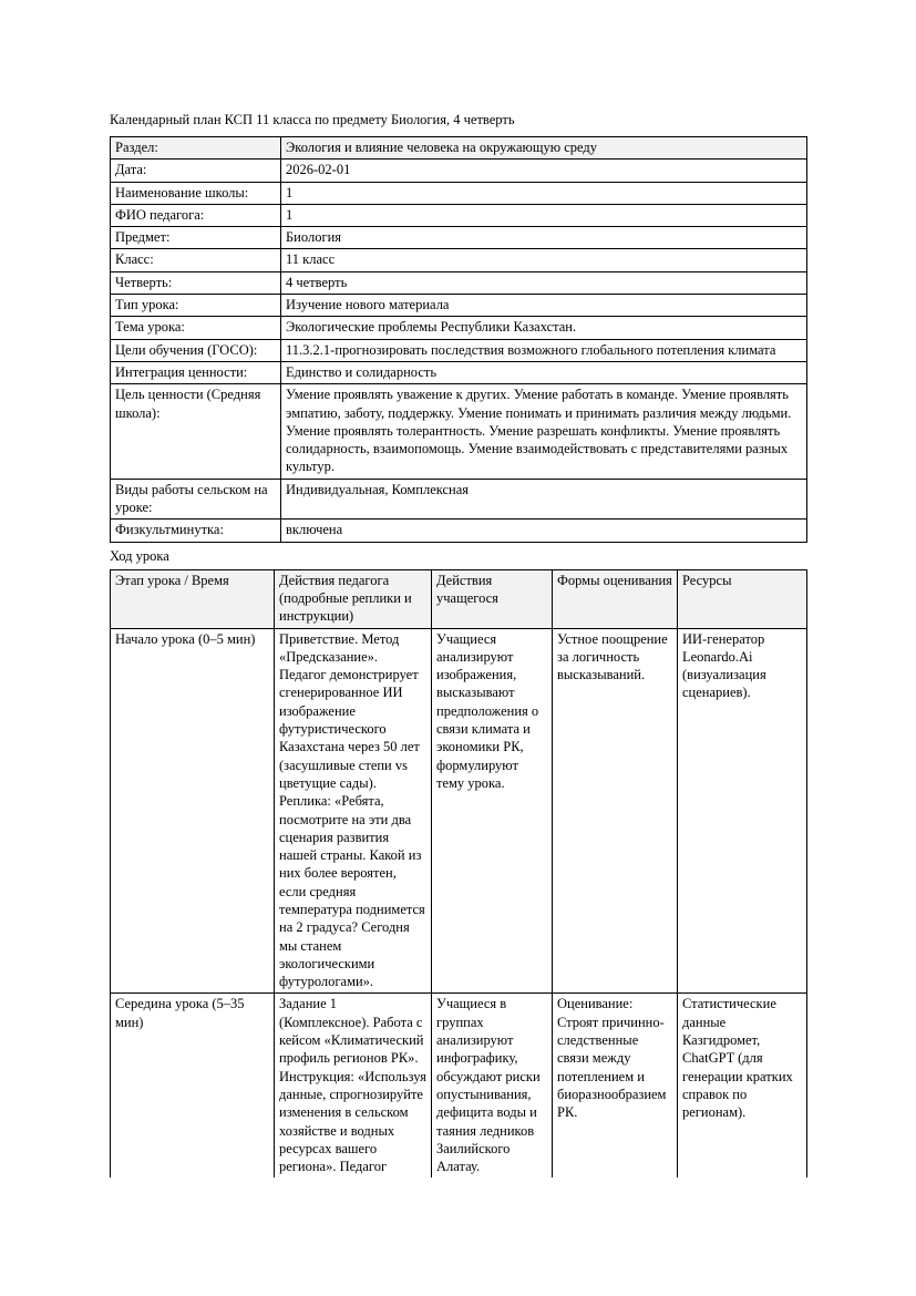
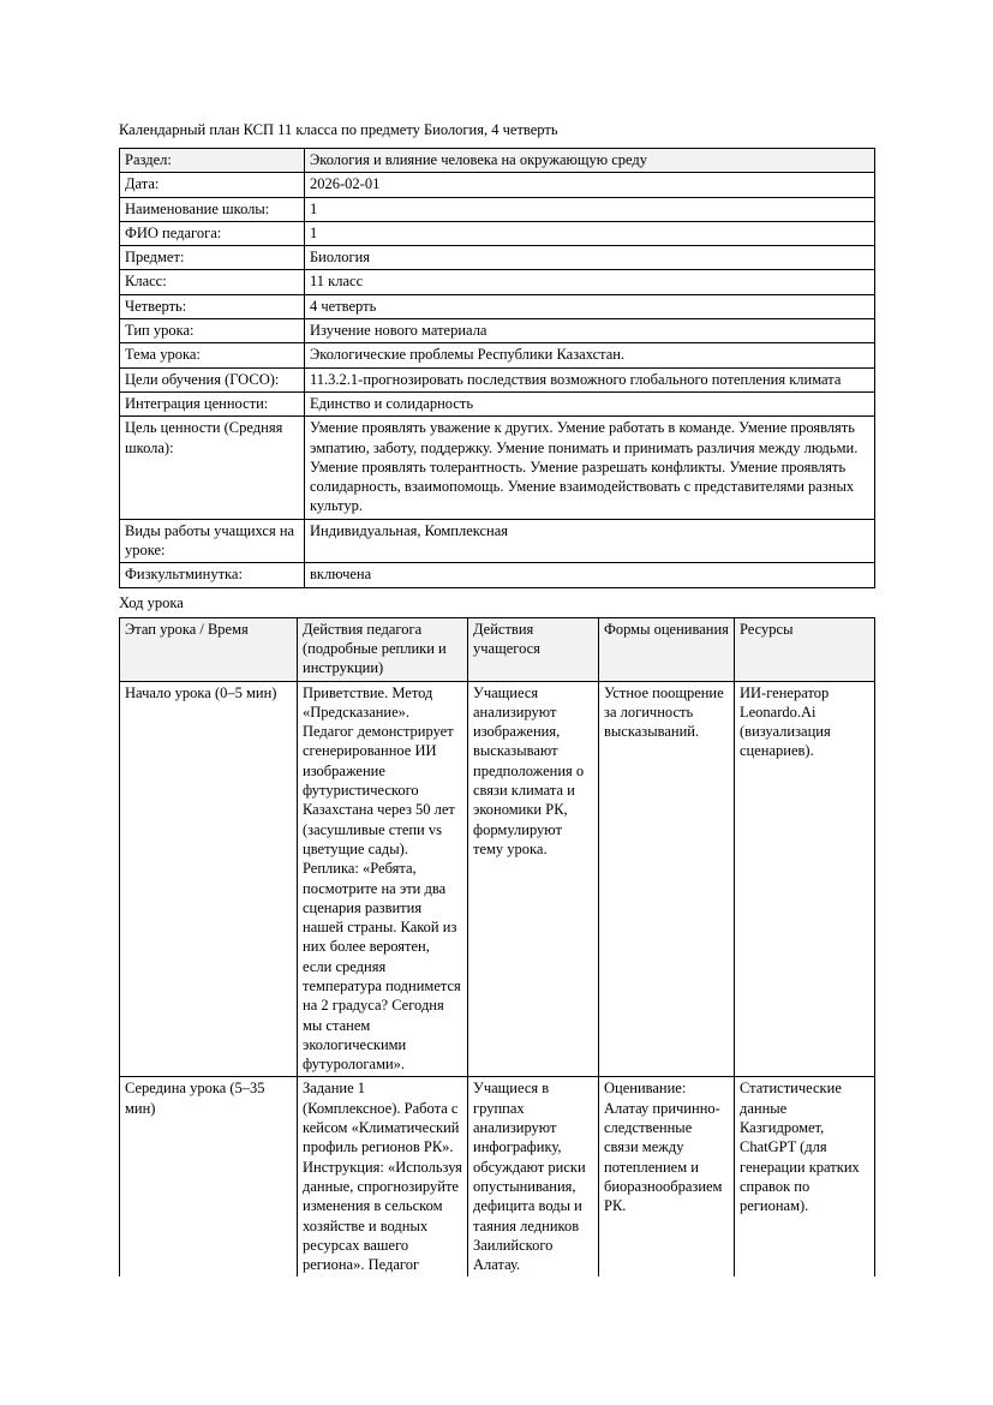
  Календарный план КСП 11 класса по предмету Биология, 4 четверть
  Раздел:	Экология и влияние человека на окружающую среду
  Дата:	2026-02-01
  Наименование школы:	1
  ФИО педагога:	1
  Предмет:	Биология
  Класс:	11 класс
  Четверть:	4 четверть
  Тип урока:	Изучение нового материала
  Тема урока:	Экологические проблемы Республики Казахстан.
  Цели обучения (ГОСО):	11.3.2.1-прогнозировать последствия возможного глобального потепления климата
  Интеграция ценности:	Единство и солидарность
  Цель ценности (Средняя школа):	Умение проявлять уважение к других. Умение работать в команде. Умение проявлять эмпатию, заботу, поддержку. Умение понимать и принимать различия между людьми. Умение проявлять толерантность. Умение разрешать конфликты. Умение проявлять солидарность, взаимопомощь. Умение взаимодействовать с представителями разных культур.
- Виды работы сельском на уроке:	Индивидуальная, Комплексная
+ Виды работы учащихся на уроке:	Индивидуальная, Комплексная
  Физкультминутка:	включена
  Ход урока
  Этап урока / Время	Действия педагога (подробные реплики и инструкции)	Действия учащегося	Формы оценивания	Ресурсы
  Начало урока (0–5 мин)	Приветствие. Метод «Предсказание». Педагог демонстрирует сгенерированное ИИ изображение футуристического Казахстана через 50 лет (засушливые степи vs цветущие сады). Реплика: «Ребята, посмотрите на эти два сценария развития нашей страны. Какой из них более вероятен, если средняя температура поднимется на 2 градуса? Сегодня мы станем экологическими футурологами».	Учащиеся анализируют изображения, высказывают предположения о связи климата и экономики РК, формулируют тему урока.	Устное поощрение за логичность высказываний.	ИИ-генератор Leonardo.Ai (визуализация сценариев).
- Середина урока (5–35 мин)	Задание 1 (Комплексное). Работа с кейсом «Климатический профиль регионов РК». Инструкция: «Используя данные, спрогнозируйте изменения в сельском хозяйстве и водных ресурсах вашего региона». Педагог	Учащиеся в группах анализируют инфографику, обсуждают риски опустынивания, дефицита воды и таяния ледников Заилийского Алатау.	Оценивание: Строят причинно-следственные связи между потеплением и биоразнообразием РК.	Статистические данные Казгидромет, ChatGPT (для генерации кратких справок по регионам).
+ Середина урока (5–35 мин)	Задание 1 (Комплексное). Работа с кейсом «Климатический профиль регионов РК». Инструкция: «Используя данные, спрогнозируйте изменения в сельском хозяйстве и водных ресурсах вашего региона». Педагог	Учащиеся в группах анализируют инфографику, обсуждают риски опустынивания, дефицита воды и таяния ледников Заилийского Алатау.	Оценивание: Алатау причинно-следственные связи между потеплением и биоразнообразием РК.	Статистические данные Казгидромет, ChatGPT (для генерации кратких справок по регионам).
